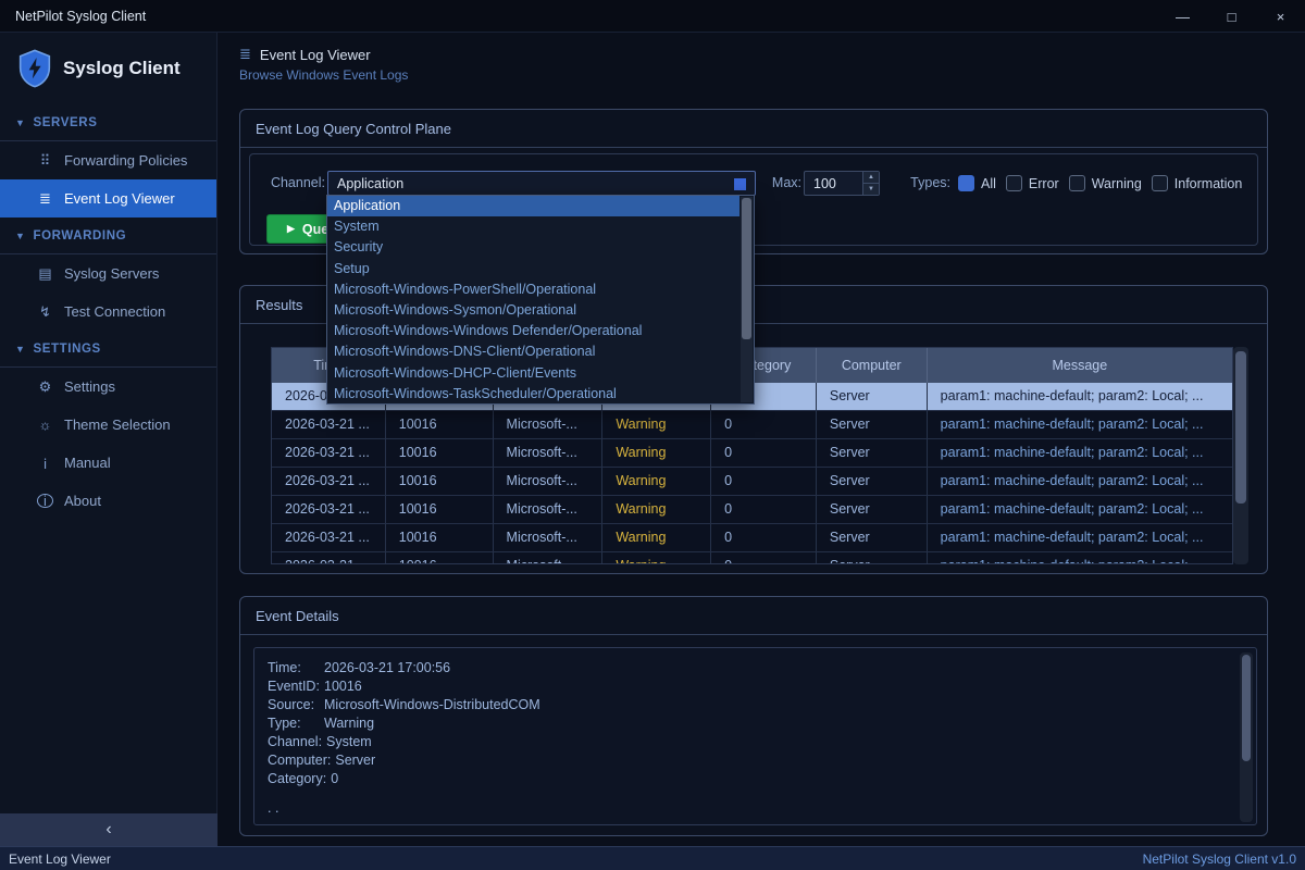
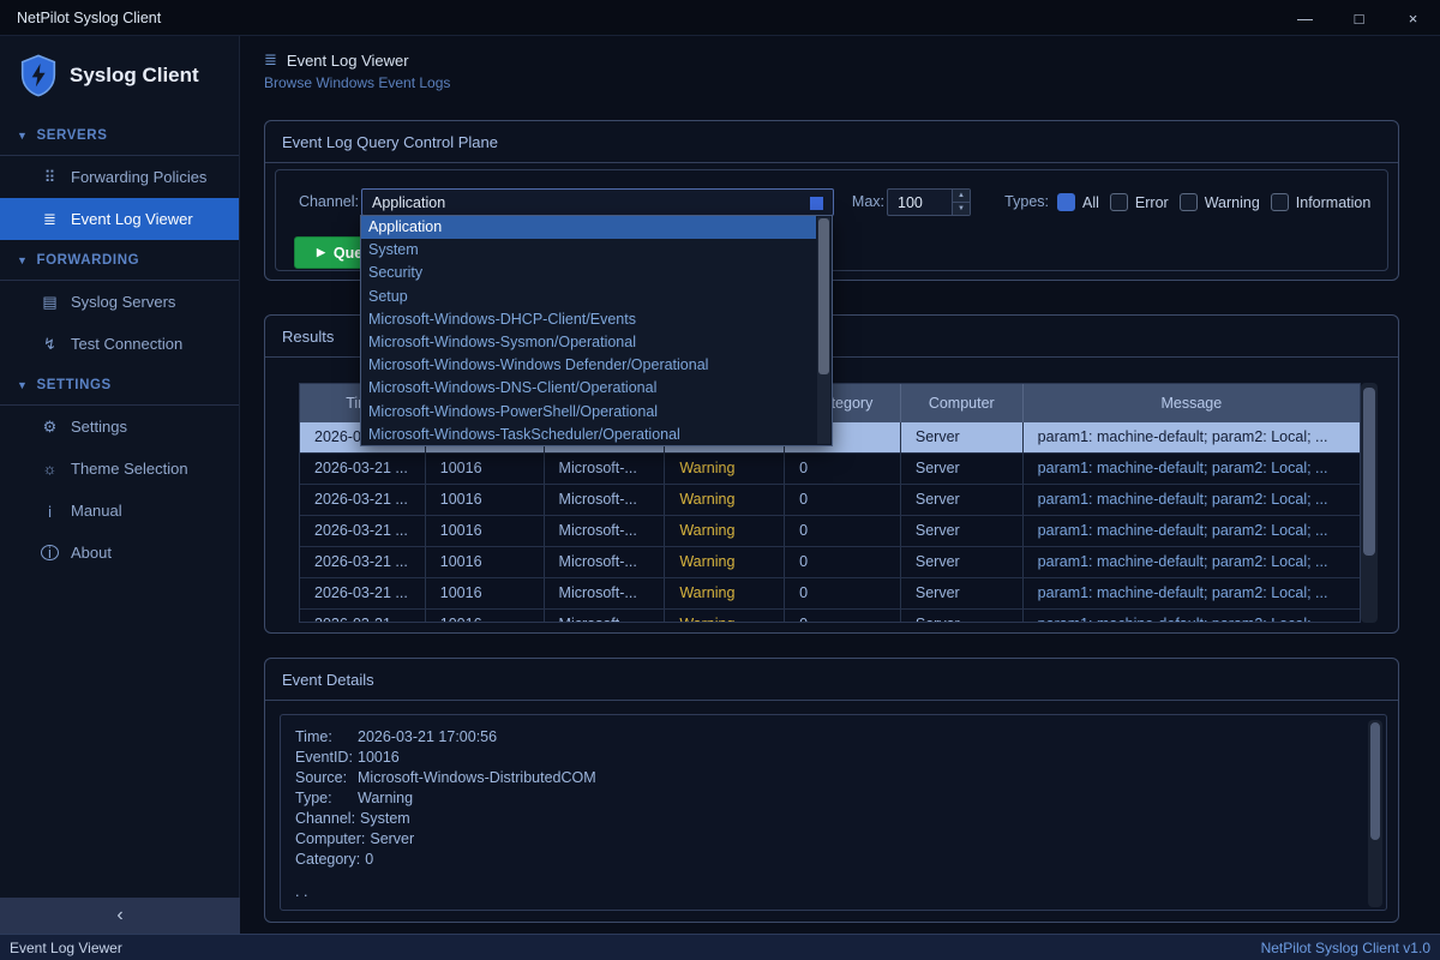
  NetPilot Syslog Client
  —
  □
  ×
  Syslog Client
  ▼
  SERVERS
  ⠿
  Forwarding Policies
  ≣
  Event Log Viewer
  ▼
  FORWARDING
  ▤
  Syslog Servers
  ↯
  Test Connection
  ▼
  SETTINGS
  ⚙
  Settings
  ☼
  Theme Selection
  ℹ
  Manual
  i
  About
  ‹
  ≣
  Event Log Viewer
  Browse Windows Event Logs
  Event Log Query Control Plane
  Channel:
  Application
  Max:
  100
  Types:
  All
  Error
  Warning
  Information
  ▶
  Results
  tegory
  Computer
  Message
  Server
  param1: machine-default; param2: Local; ...
  2026-03-21 ...
  10016
  Microsoft-...
  Warning
  0
  Server
  param1: machine-default; param2: Local; ...
  2026-03-21 ...
  10016
  Microsoft-...
  Warning
  0
  Server
  param1: machine-default; param2: Local; ...
  2026-03-21 ...
  10016
  Microsoft-...
  Warning
  0
  Server
  param1: machine-default; param2: Local; ...
  2026-03-21 ...
  10016
  Microsoft-...
  Warning
  0
  Server
  param1: machine-default; param2: Local; ...
  2026-03-21 ...
  10016
  Microsoft-...
  Warning
  0
  Server
  param1: machine-default; param2: Local; ...
  Event Details
  Time: 2026-03-21 17:00:56
  EventID: 10016
  Source: Microsoft-Windows-DistributedCOM
  Type: Warning
  Channel: System
  Computer: Server
  Category: 0
  . .
  Application
  System
  Security
  Setup
- Microsoft-Windows-PowerShell/Operational
+ Microsoft-Windows-DHCP-Client/Events
  Microsoft-Windows-Sysmon/Operational
  Microsoft-Windows-Windows Defender/Operational
  Microsoft-Windows-DNS-Client/Operational
- Microsoft-Windows-DHCP-Client/Events
+ Microsoft-Windows-PowerShell/Operational
  Microsoft-Windows-TaskScheduler/Operational
  Event Log Viewer
  NetPilot Syslog Client v1.0
